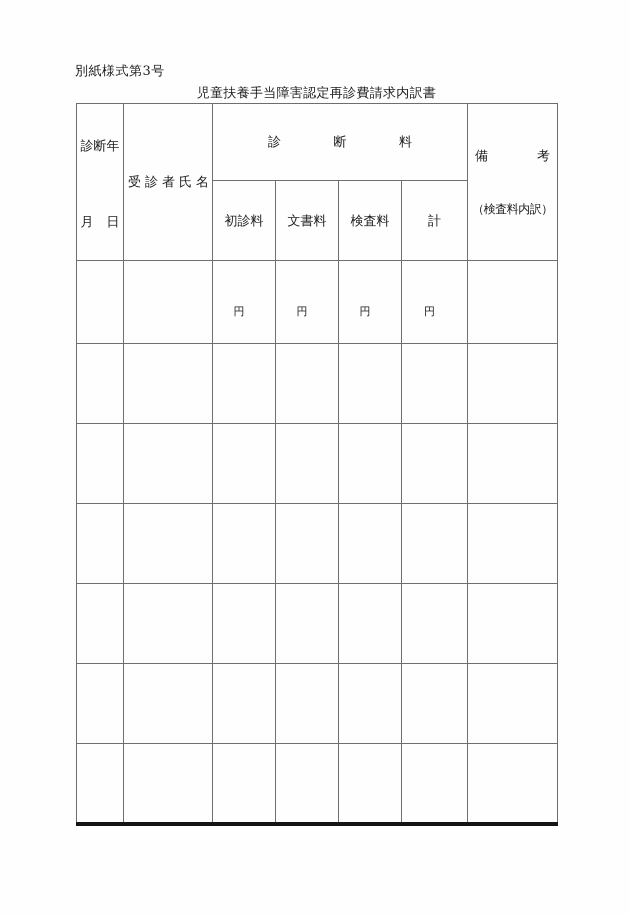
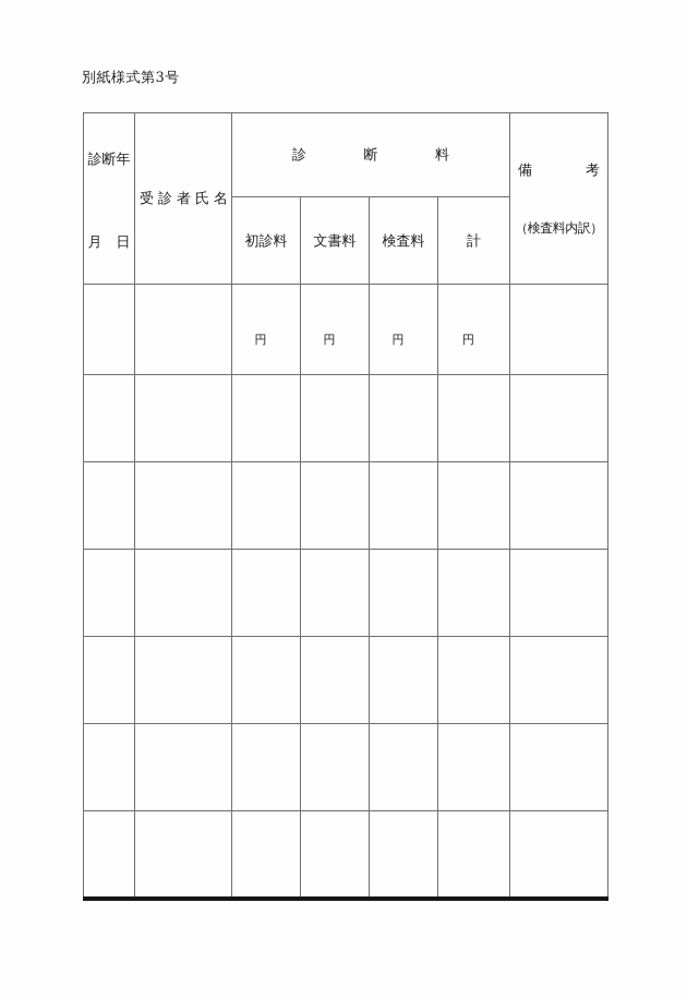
  別紙様式第3号
- 児童扶養手当障害認定再診費請求内訳書
  診断年 月 日	受診者氏名	診 断 料	備 考 （検査料内訳）
  初診料	文書料	検査料	計
  		円	円	円	円
